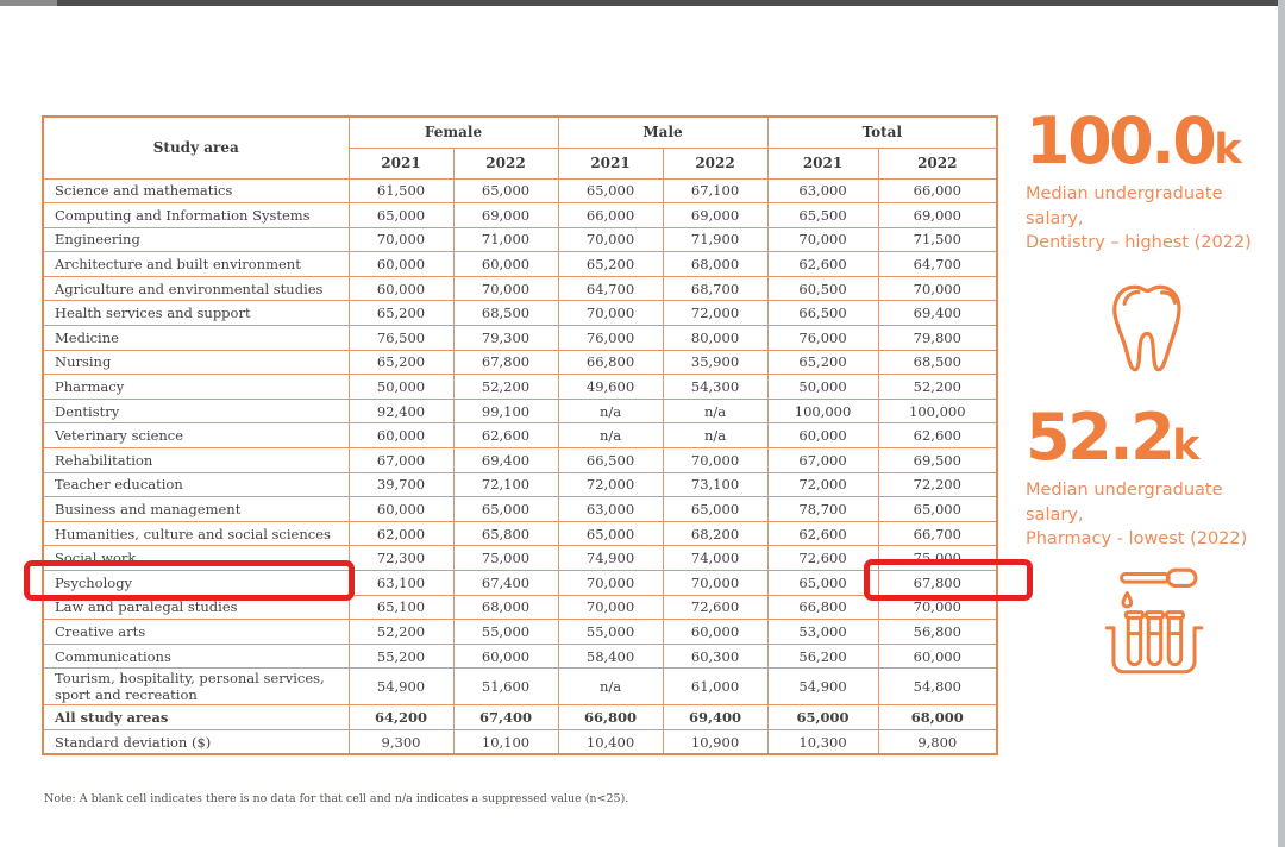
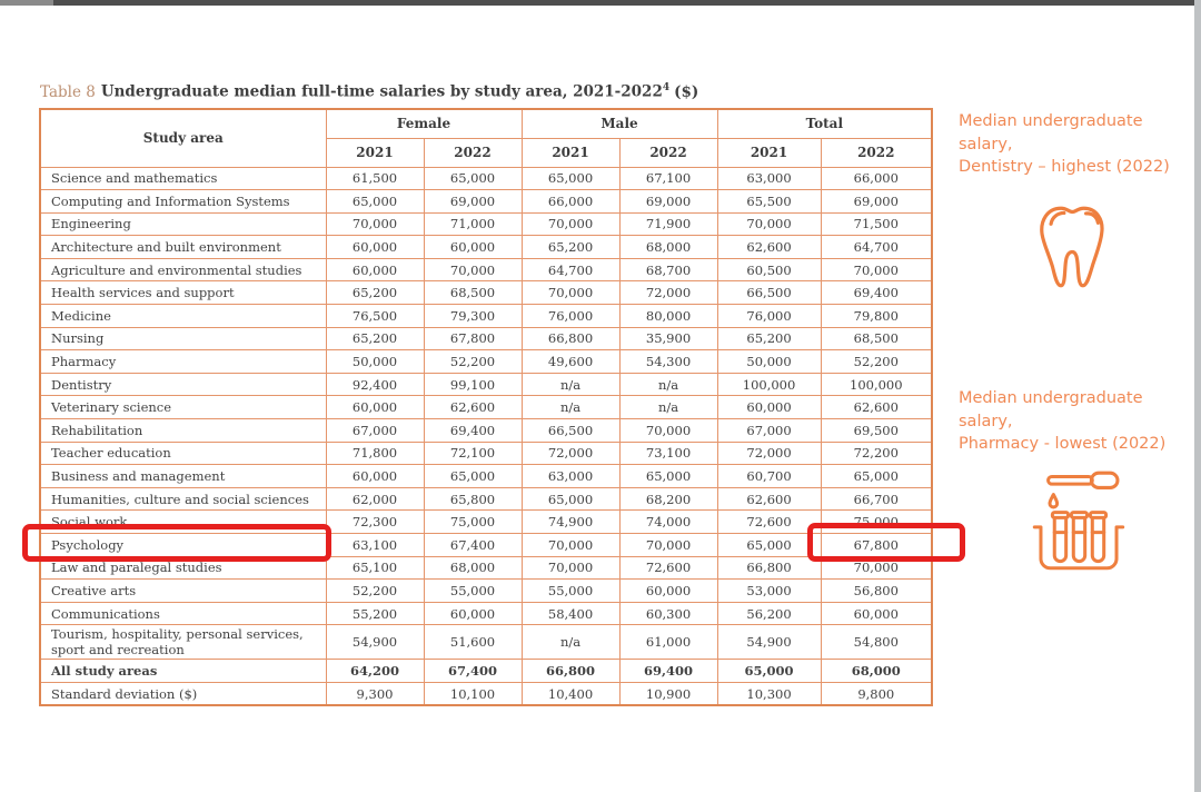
+ Table 8 Undergraduate median full-time salaries by study area, 2021-20224 ($)
  Study area	Female	Male	Total
  2021	2022	2021	2022	2021	2022
  Science and mathematics	61,500	65,000	65,000	67,100	63,000	66,000
  Computing and Information Systems	65,000	69,000	66,000	69,000	65,500	69,000
  Engineering	70,000	71,000	70,000	71,900	70,000	71,500
  Architecture and built environment	60,000	60,000	65,200	68,000	62,600	64,700
  Agriculture and environmental studies	60,000	70,000	64,700	68,700	60,500	70,000
  Health services and support	65,200	68,500	70,000	72,000	66,500	69,400
  Medicine	76,500	79,300	76,000	80,000	76,000	79,800
  Nursing	65,200	67,800	66,800	35,900	65,200	68,500
  Pharmacy	50,000	52,200	49,600	54,300	50,000	52,200
  Dentistry	92,400	99,100	n/a	n/a	100,000	100,000
  Veterinary science	60,000	62,600	n/a	n/a	60,000	62,600
  Rehabilitation	67,000	69,400	66,500	70,000	67,000	69,500
- Teacher education	39,700	72,100	72,000	73,100	72,000	72,200
+ Teacher education	71,800	72,100	72,000	73,100	72,000	72,200
- Business and management	60,000	65,000	63,000	65,000	78,700	65,000
+ Business and management	60,000	65,000	63,000	65,000	60,700	65,000
  Humanities, culture and social sciences	62,000	65,800	65,000	68,200	62,600	66,700
  Social work	72,300	75,000	74,900	74,000	72,600	75,000
  Psychology	63,100	67,400	70,000	70,000	65,000	67,800
  Law and paralegal studies	65,100	68,000	70,000	72,600	66,800	70,000
  Creative arts	52,200	55,000	55,000	60,000	53,000	56,800
  Communications	55,200	60,000	58,400	60,300	56,200	60,000
  Tourism, hospitality, personal services, sport and recreation	54,900	51,600	n/a	61,000	54,900	54,800
  All study areas	64,200	67,400	66,800	69,400	65,000	68,000
  Standard deviation ($)	9,300	10,100	10,400	10,900	10,300	9,800
- Note: A blank cell indicates there is no data for that cell and n/a indicates a suppressed value (n<25).
- 100.0k
  Median undergraduate salary,
  Dentistry – highest (2022)
- 52.2k
  Median undergraduate salary,
  Pharmacy - lowest (2022)
